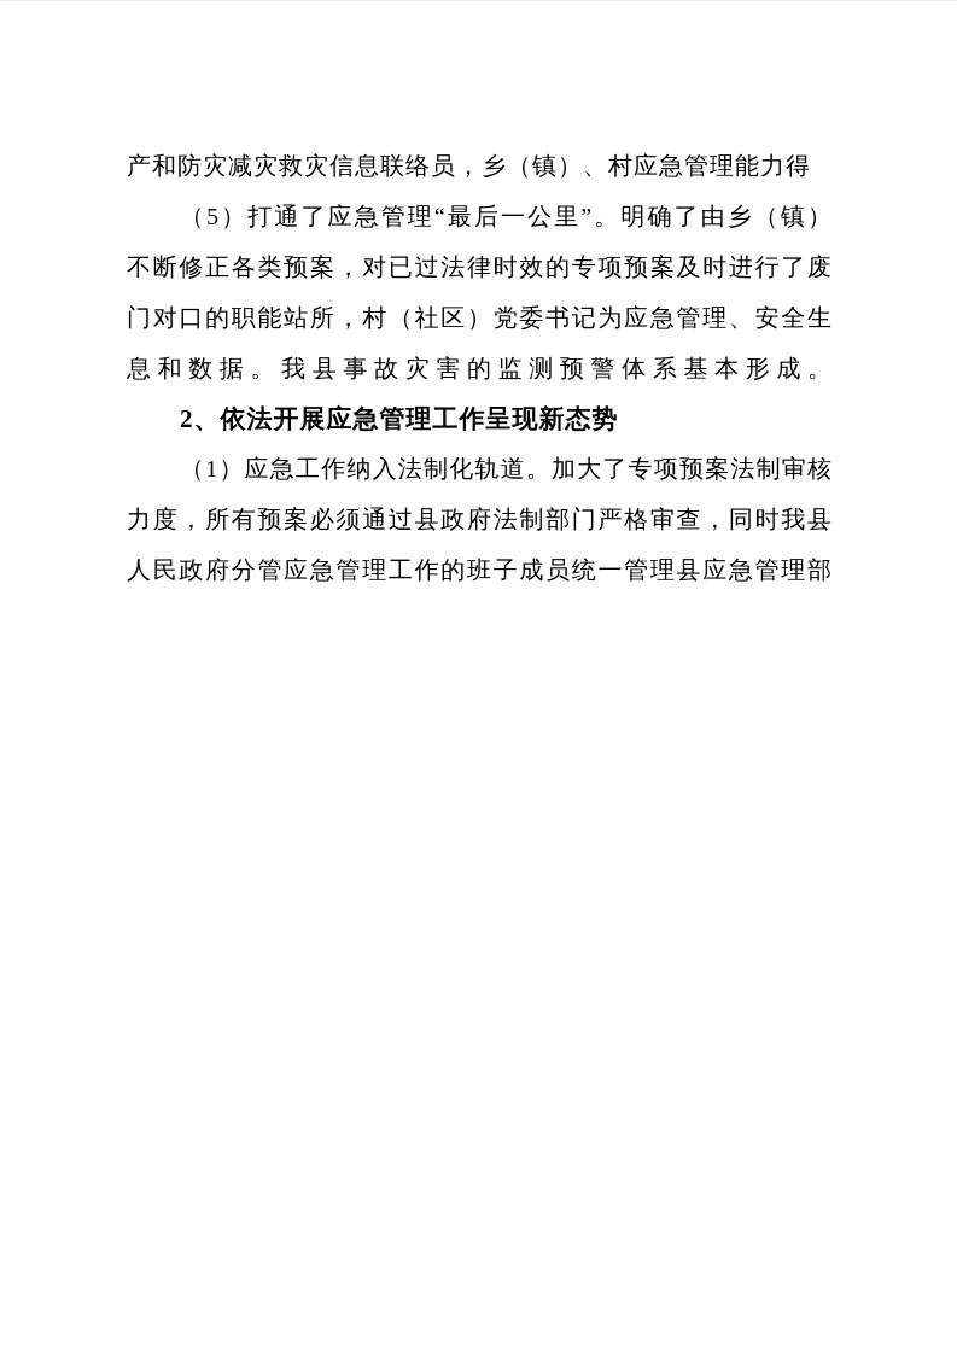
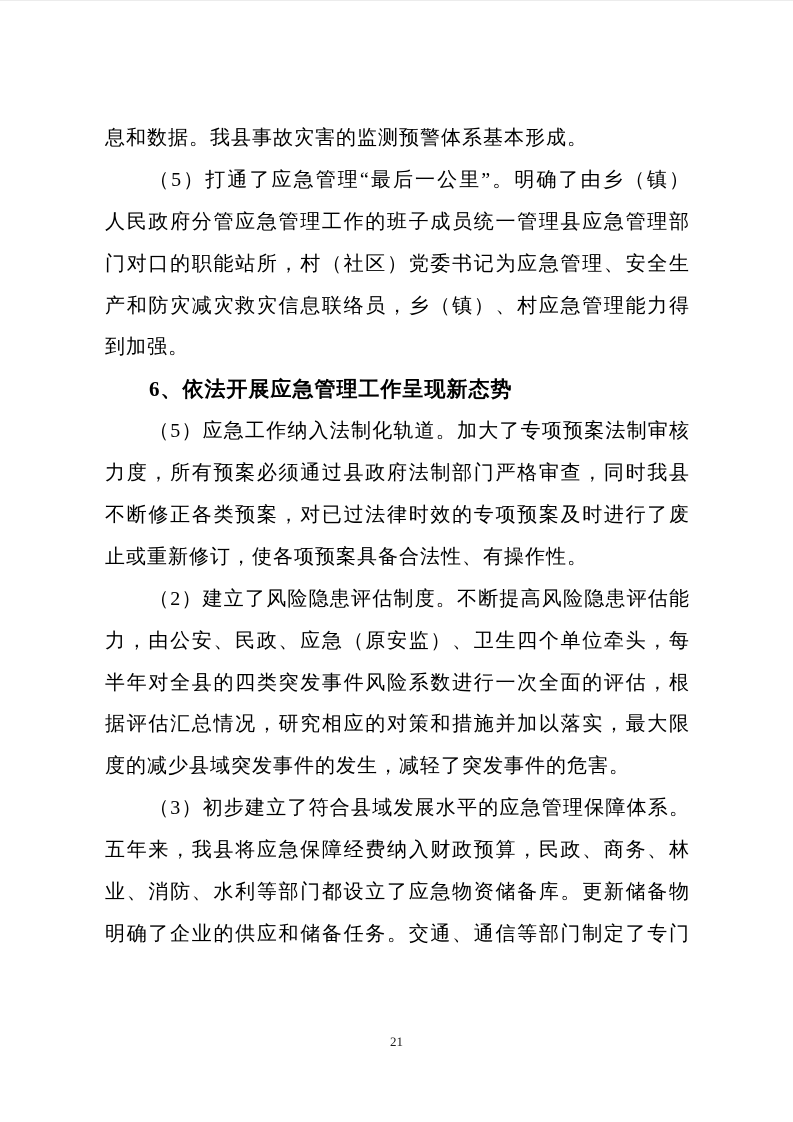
- 产和防灾减灾救灾信息联络员，乡（镇）、村应急管理能力得
+ 息和数据。我县事故灾害的监测预警体系基本形成。
  （5）打通了应急管理“最后一公里”。明确了由乡（镇）
- 不断修正各类预案，对已过法律时效的专项预案及时进行了废
+ 人民政府分管应急管理工作的班子成员统一管理县应急管理部
  门对口的职能站所，村（社区）党委书记为应急管理、安全生
- 息和数据。我县事故灾害的监测预警体系基本形成。
+ 产和防灾减灾救灾信息联络员，乡（镇）、村应急管理能力得
+ 到加强。
- 2、依法开展应急管理工作呈现新态势
+ 6、依法开展应急管理工作呈现新态势
- （1）应急工作纳入法制化轨道。加大了专项预案法制审核
+ （5）应急工作纳入法制化轨道。加大了专项预案法制审核
  力度，所有预案必须通过县政府法制部门严格审查，同时我县
- 人民政府分管应急管理工作的班子成员统一管理县应急管理部
+ 不断修正各类预案，对已过法律时效的专项预案及时进行了废
+ 止或重新修订，使各项预案具备合法性、有操作性。
+ （2）建立了风险隐患评估制度。不断提高风险隐患评估能
+ 力，由公安、民政、应急（原安监）、卫生四个单位牵头，每
+ 半年对全县的四类突发事件风险系数进行一次全面的评估，根
+ 据评估汇总情况，研究相应的对策和措施并加以落实，最大限
+ 度的减少县域突发事件的发生，减轻了突发事件的危害。
+ （3）初步建立了符合县域发展水平的应急管理保障体系。
+ 五年来，我县将应急保障经费纳入财政预算，民政、商务、林
+ 业、消防、水利等部门都设立了应急物资储备库。更新储备物
+ 明确了企业的供应和储备任务。交通、通信等部门制定了专门
+ 21
